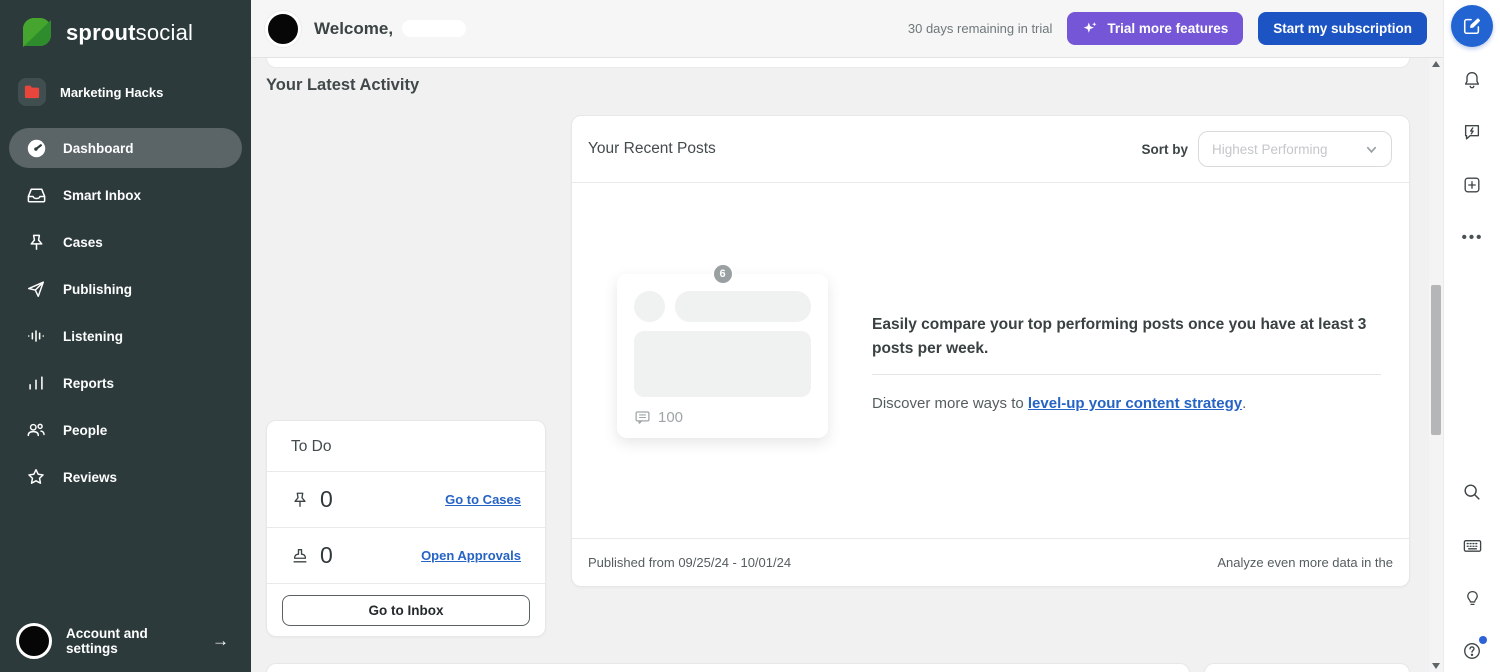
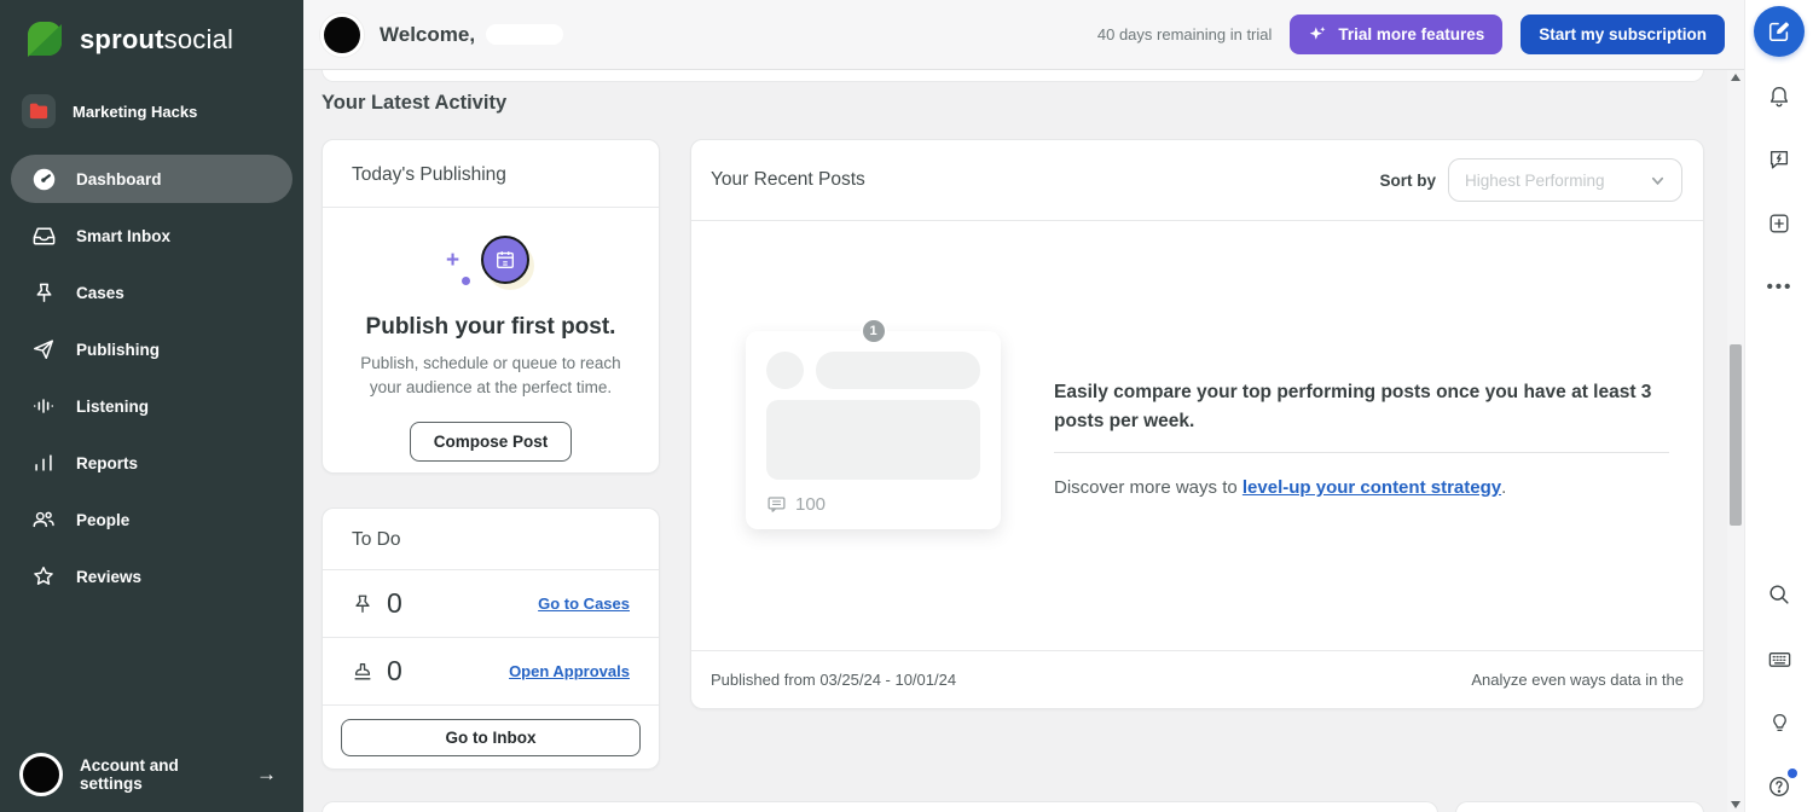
  sproutsocial
  Marketing Hacks
  Dashboard
  Smart Inbox
  Cases
  Publishing
  Listening
  Reports
  People
  Reviews
  Account and settings
  →
  Welcome,
- 30 days remaining in trial
+ 40 days remaining in trial
  Trial more features
  Start my subscription
  Your Latest Activity
+ Today's Publishing
+ +
+ Publish your first post.
+ Publish, schedule or queue to reach your audience at the perfect time.
+ Compose Post
  To Do
  0
  Go to Cases
  0
  Open Approvals
  Go to Inbox
  Your Recent Posts
  Sort by
  Highest Performing
- 6
+ 1
  100
  Easily compare your top performing posts once you have at least 3 posts per week.
  Discover more ways to level-up your content strategy.
- Published from 09/25/24 - 10/01/24
+ Published from 03/25/24 - 10/01/24
- Analyze even more data in the
+ Analyze even ways data in the
  •••
